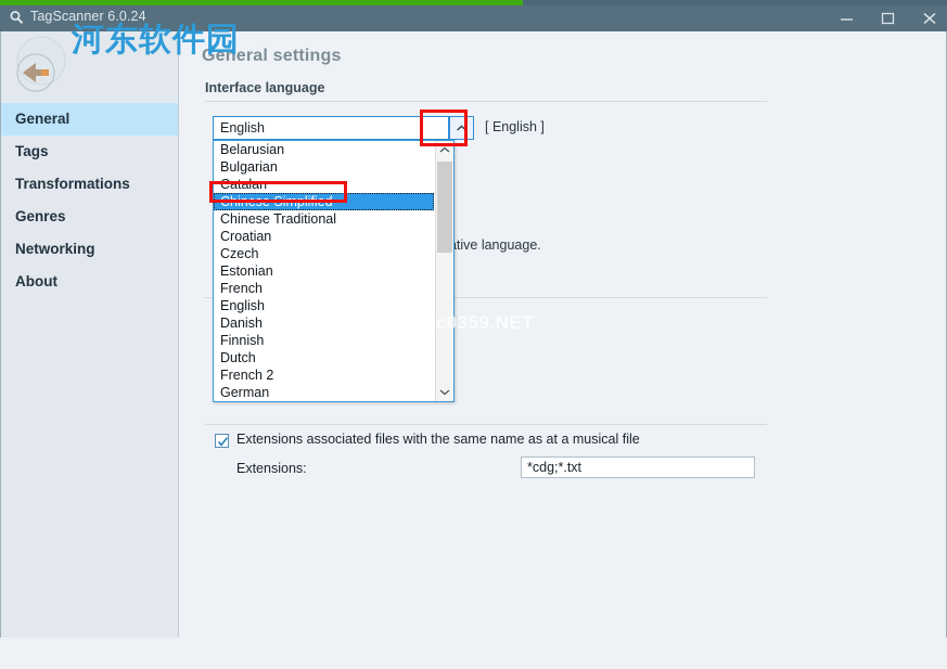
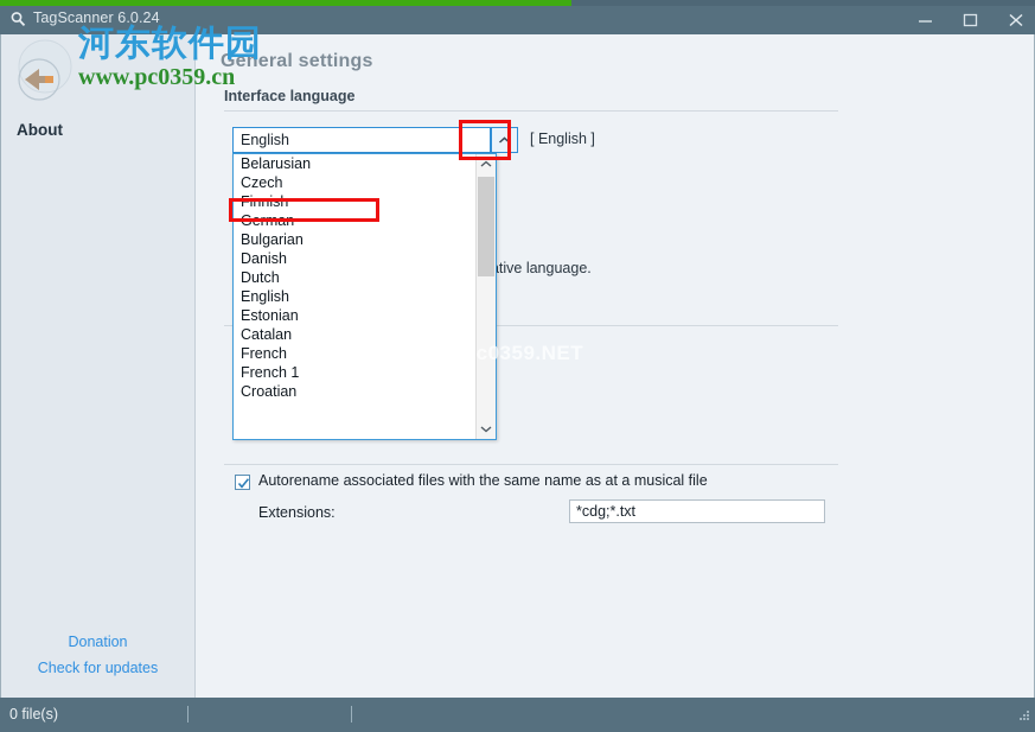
  TagScanner 6.0.24
- General
- Tags
- Transformations
- Genres
- Networking
  About
+ Donation
+ Check for updates
  General settings
  Interface language
  English
  [ English ]
  Belarusian
- Bulgarian
+ Czech
- Catalan
+ Finnish
- Chinese Simplified
- Chinese Traditional
- Croatian
+ German
- Czech
+ Bulgarian
- Estonian
+ Danish
- French
+ Dutch
  English
- Danish
+ Estonian
- Finnish
+ Catalan
- Dutch
+ French
- French 2
+ French 1
- German
+ Croatian
- Extensions associated files with the same name as at a musical file
+ Autorename associated files with the same name as at a musical file
  Extensions:
  *cdg;*.txt
  河东软件园
+ www.pc0359.cn
  www.pc0359.NET
+ 0 file(s)
